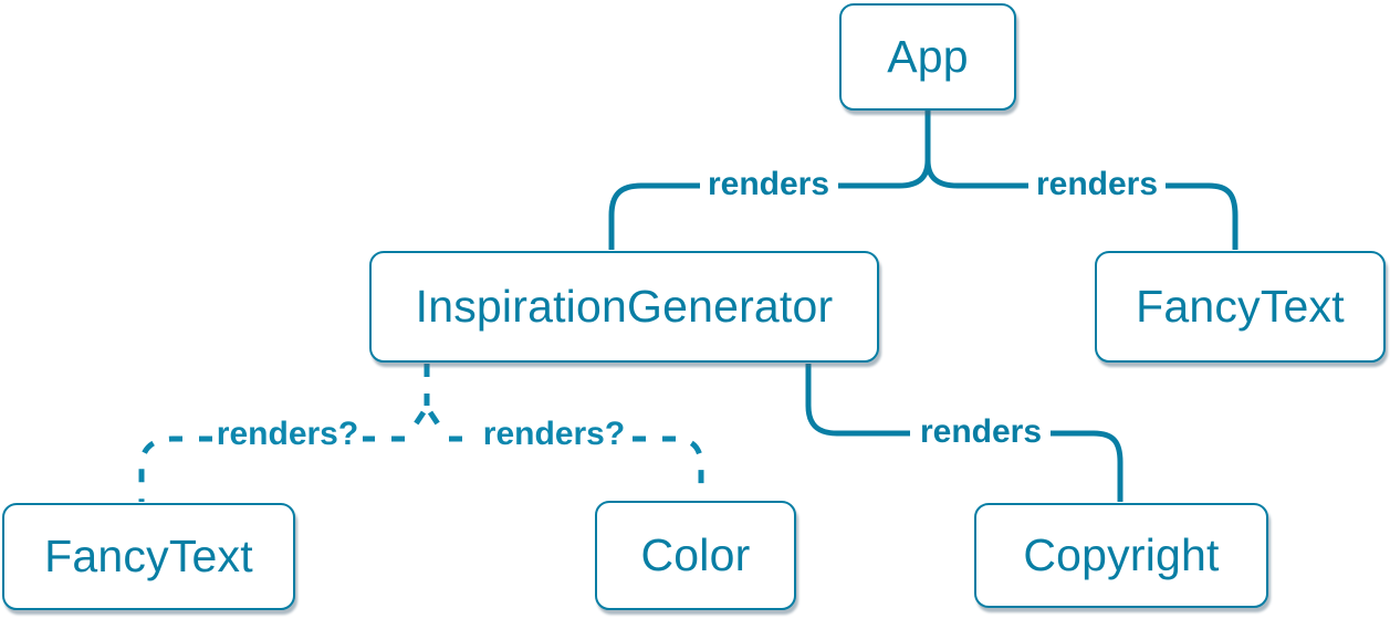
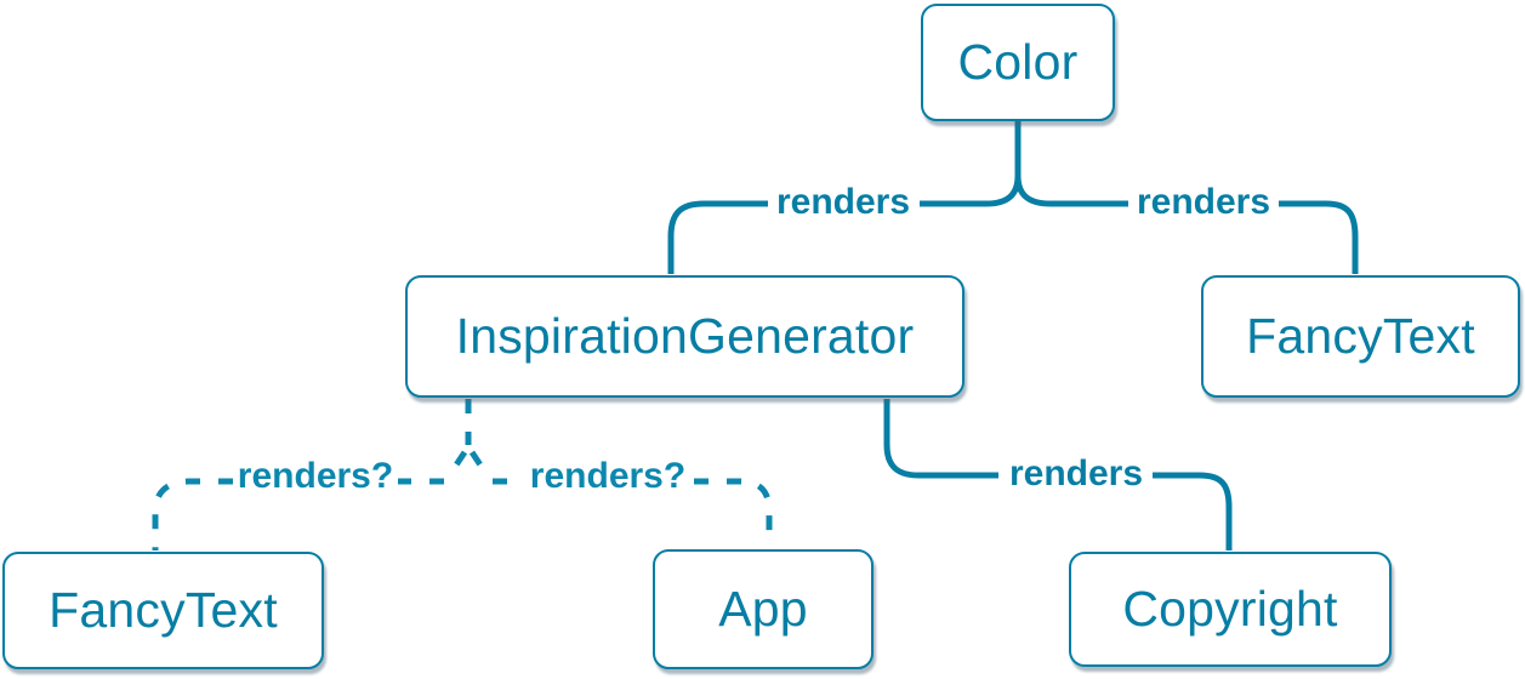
- App
+ Color
  InspirationGenerator
  FancyText
  FancyText
- Color
+ App
  Copyright
  renders
  renders
  renders?
  renders?
  renders
